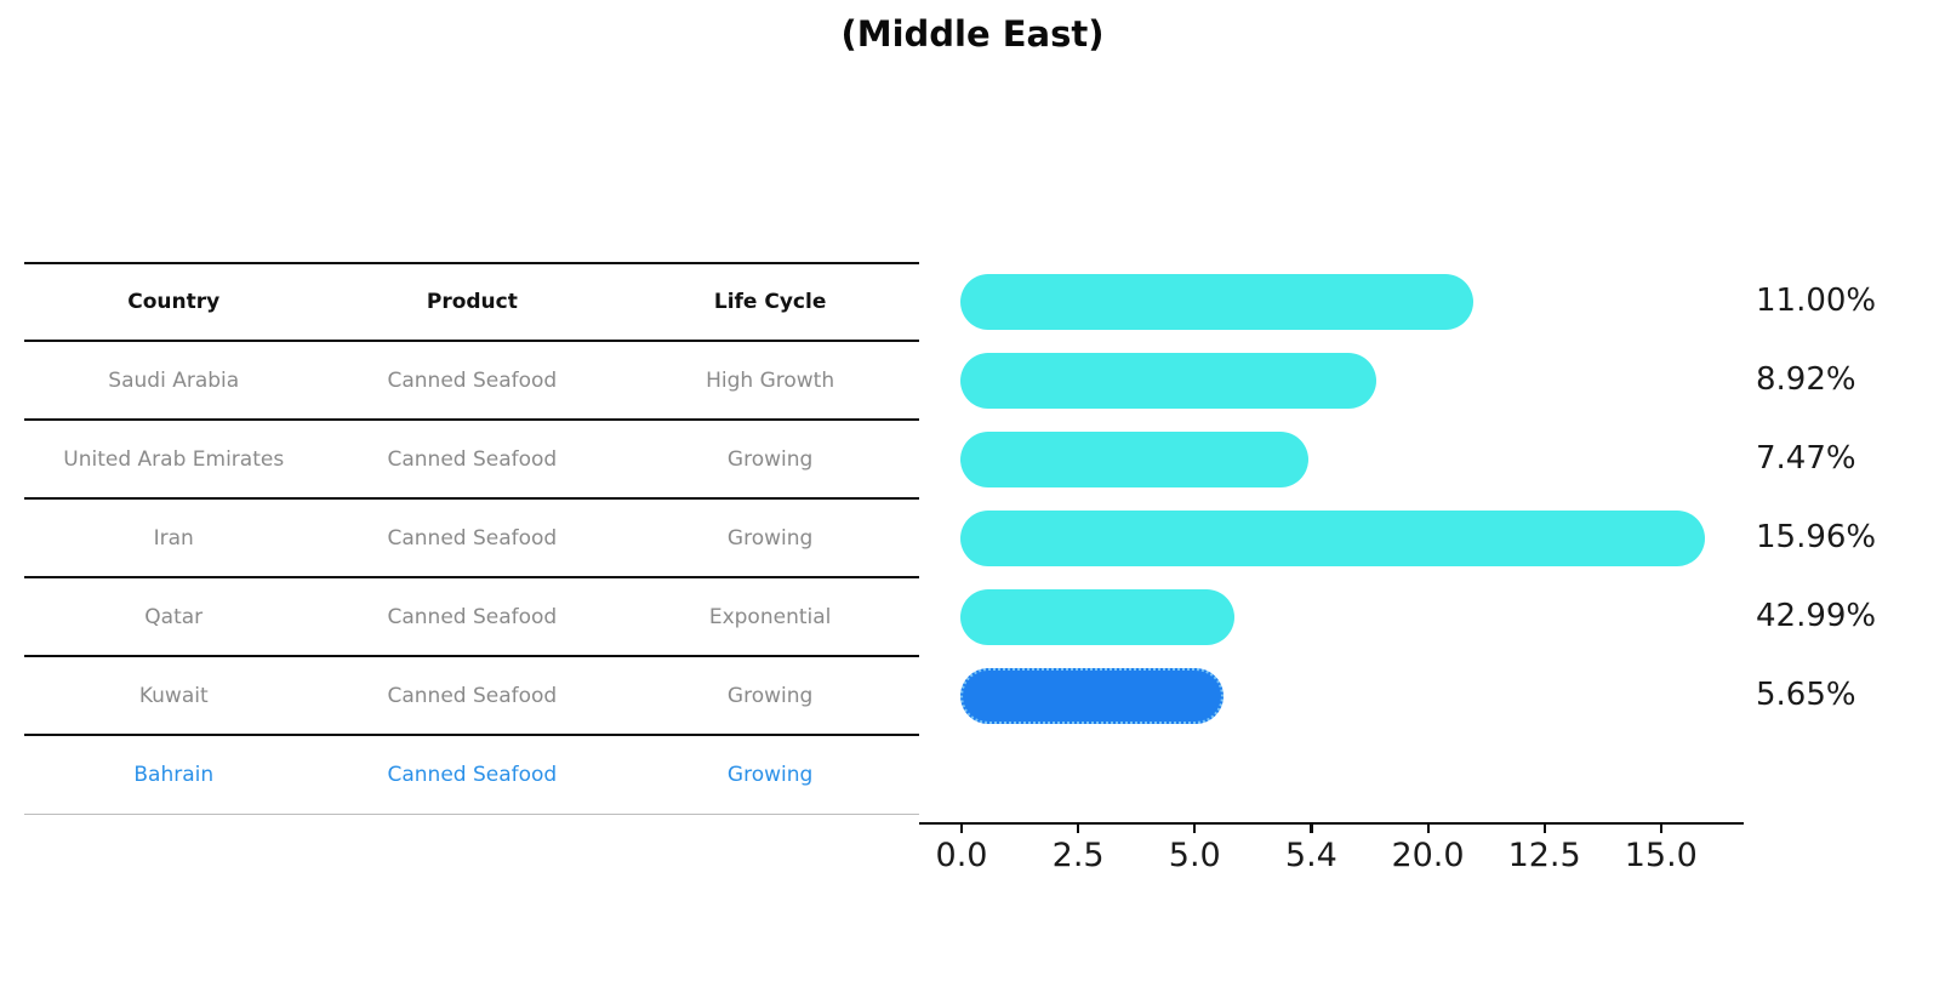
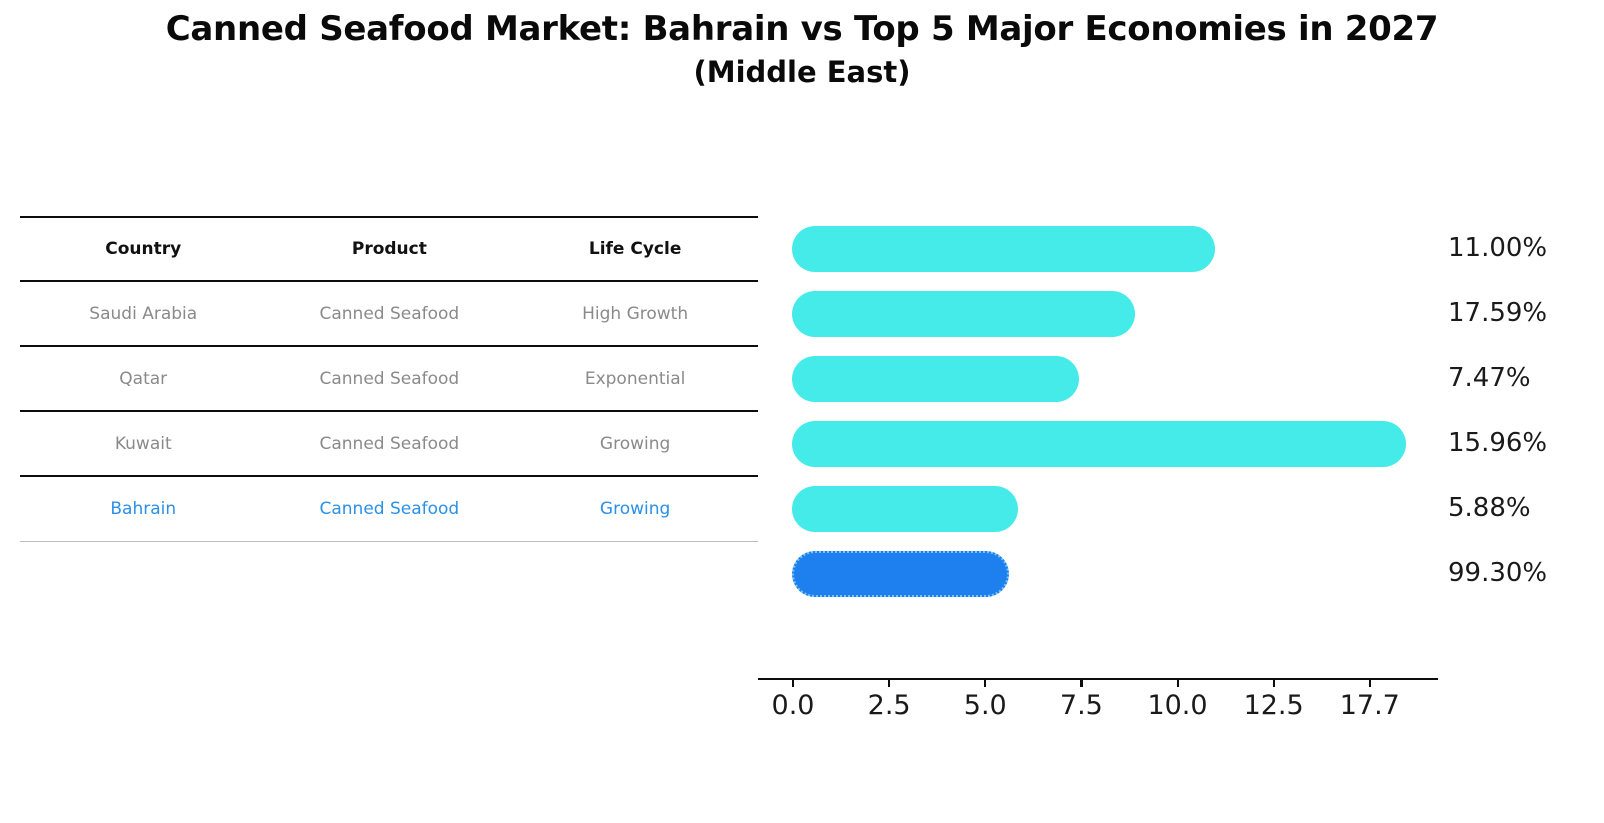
+ Canned Seafood Market: Bahrain vs Top 5 Major Economies in 2027
  (Middle East)
  Country	Product	Life Cycle
  Saudi Arabia	Canned Seafood	High Growth
- United Arab Emirates	Canned Seafood	Growing
- Iran	Canned Seafood	Growing
  Qatar	Canned Seafood	Exponential
  Kuwait	Canned Seafood	Growing
  Bahrain	Canned Seafood	Growing
  11.00%
- 8.92%
+ 17.59%
  7.47%
  15.96%
- 42.99%
+ 5.88%
- 5.65%
+ 99.30%
  0.0
  2.5
  5.0
- 5.4
+ 7.5
- 20.0
+ 10.0
  12.5
- 15.0
+ 17.7
